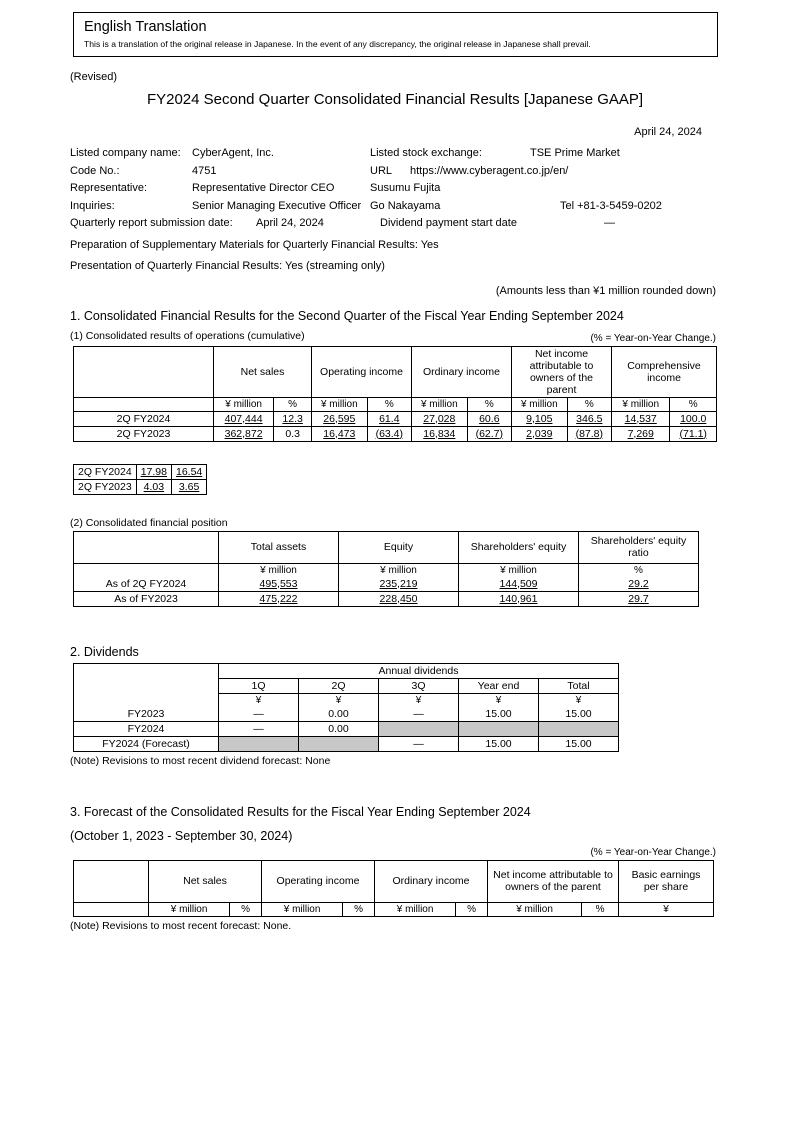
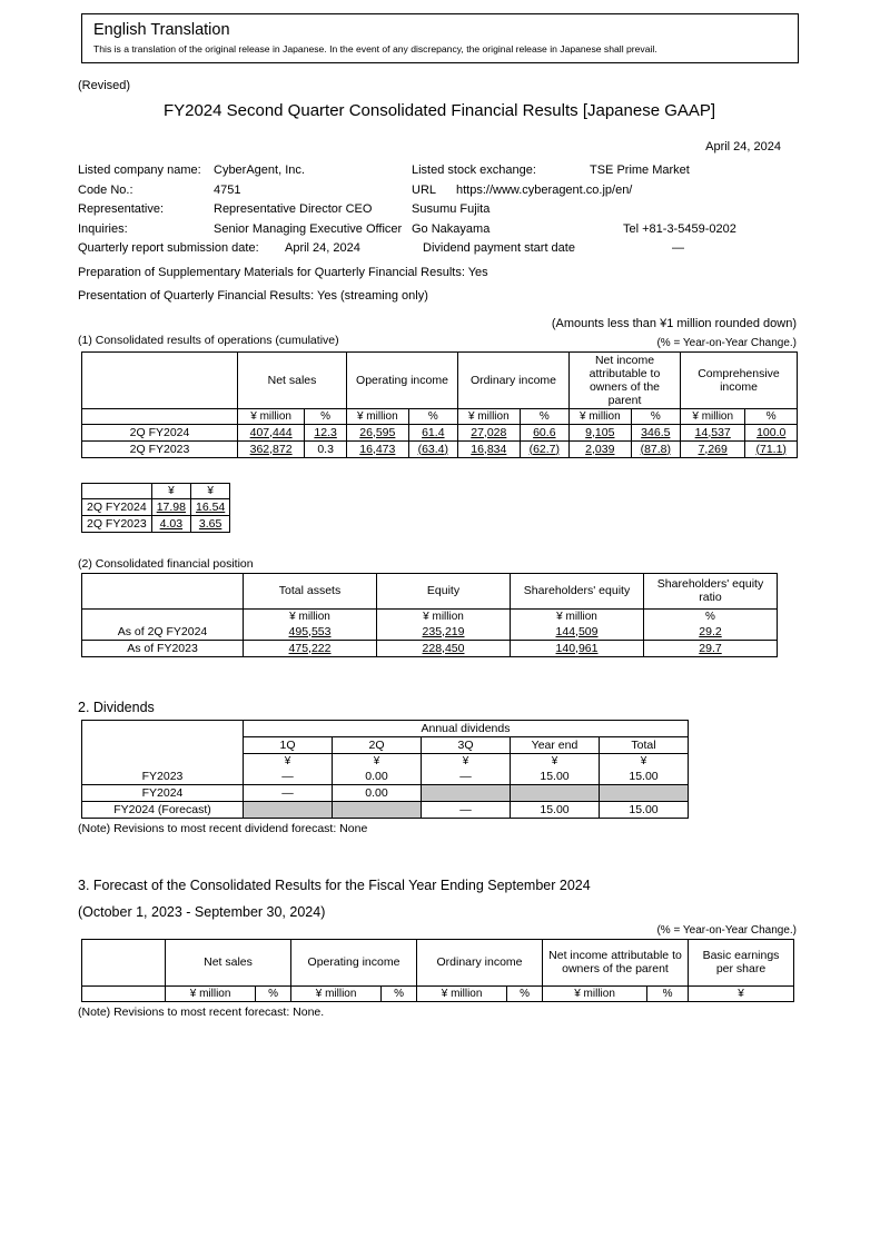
  English Translation
  This is a translation of the original release in Japanese. In the event of any discrepancy, the original release in Japanese shall prevail.
  (Revised)
  FY2024 Second Quarter Consolidated Financial Results [Japanese GAAP]
  April 24, 2024
  Listed company name:
  CyberAgent, Inc.
  Listed stock exchange:
  TSE Prime Market
  Code No.:
  4751
  URL
  https://www.cyberagent.co.jp/en/
  Representative:
  Representative Director CEO
  Susumu Fujita
  Inquiries:
  Senior Managing Executive Officer
  Go Nakayama
  Tel +81-3-5459-0202
  Quarterly report submission date:
  April 24, 2024
  Dividend payment start date
  —
  Preparation of Supplementary Materials for Quarterly Financial Results: Yes
  Presentation of Quarterly Financial Results: Yes (streaming only)
  (Amounts less than ¥1 million rounded down)
- 1. Consolidated Financial Results for the Second Quarter of the Fiscal Year Ending September 2024
  (1) Consolidated results of operations (cumulative)
  (% = Year-on-Year Change.)
  	Net sales	Operating income	Ordinary income	Net income attributable to owners of the parent	Comprehensive income
  	¥ million	%	¥ million	%	¥ million	%	¥ million	%	¥ million	%
  2Q FY2024	407,444	12.3	26,595	61.4	27,028	60.6	9,105	346.5	14,537	100.0
  2Q FY2023	362,872	0.3	16,473	(63.4)	16,834	(62.7)	2,039	(87.8)	7,269	(71.1)
+ 	¥	¥
  2Q FY2024	17.98	16.54
  2Q FY2023	4.03	3.65
  (2) Consolidated financial position
  	Total assets	Equity	Shareholders' equity	Shareholders' equity ratio
  	¥ million	¥ million	¥ million	%
  As of 2Q FY2024	495,553	235,219	144,509	29.2
  As of FY2023	475,222	228,450	140,961	29.7
  2. Dividends
  	Annual dividends
  	1Q	2Q	3Q	Year end	Total
  	¥	¥	¥	¥	¥
  FY2023	—	0.00	—	15.00	15.00
  FY2024	—	0.00
  FY2024 (Forecast)			—	15.00	15.00
  (Note) Revisions to most recent dividend forecast: None
  3. Forecast of the Consolidated Results for the Fiscal Year Ending September 2024
  (October 1, 2023 - September 30, 2024)
  (% = Year-on-Year Change.)
  	Net sales	Operating income	Ordinary income	Net income attributable to owners of the parent	Basic earnings per share
  	¥ million	%	¥ million	%	¥ million	%	¥ million	%	¥
  (Note) Revisions to most recent forecast: None.
